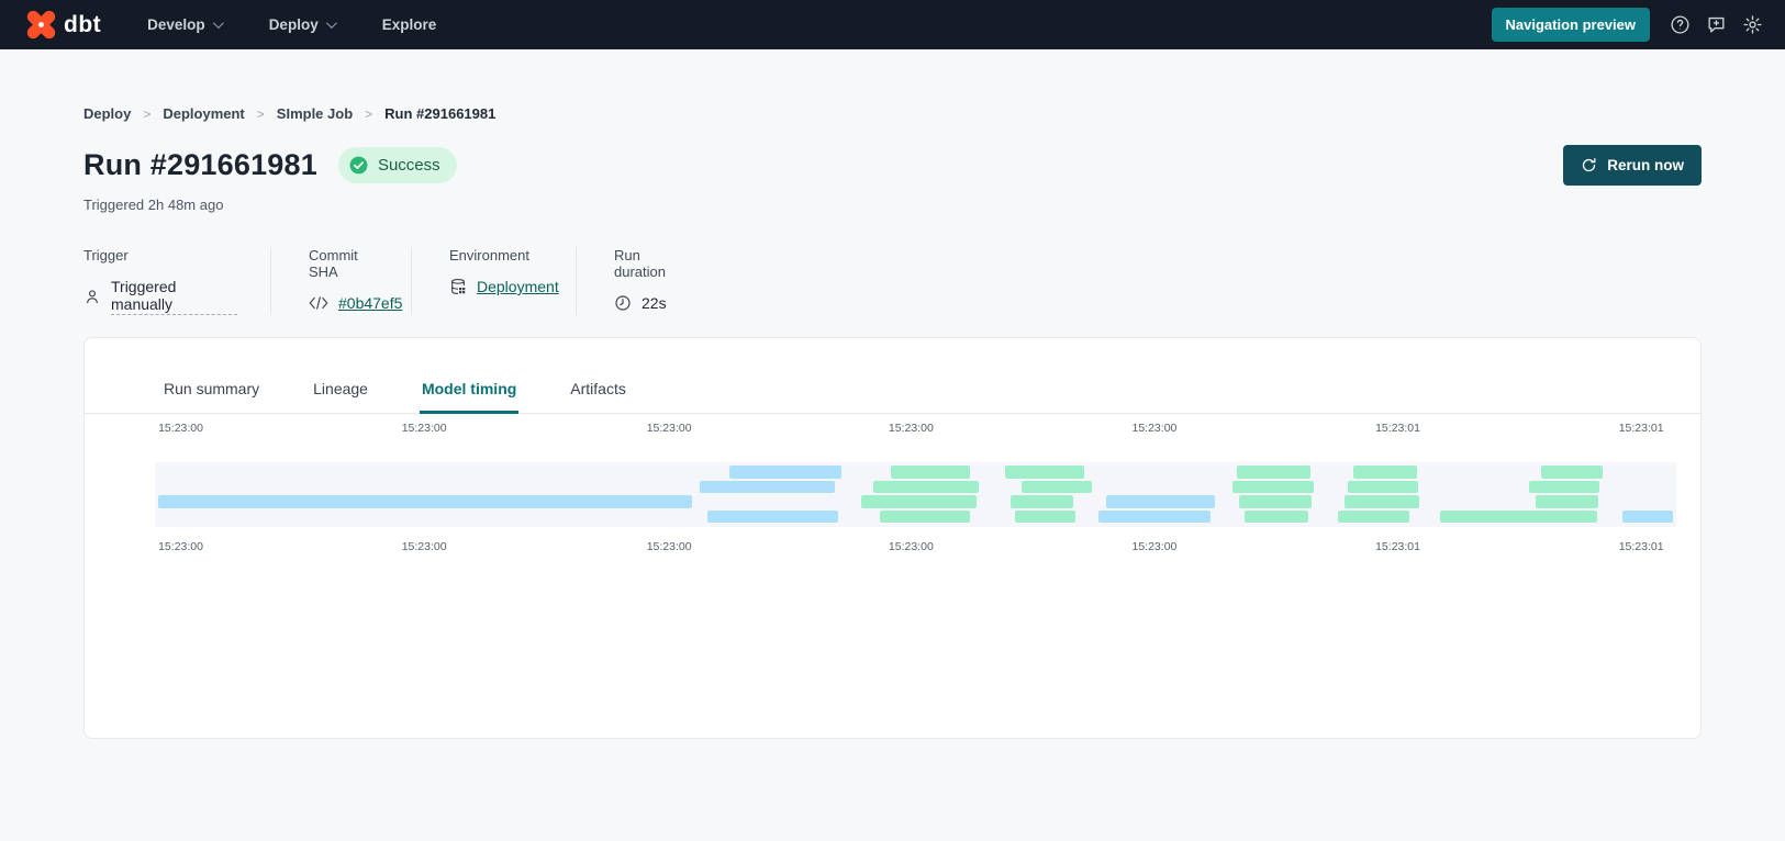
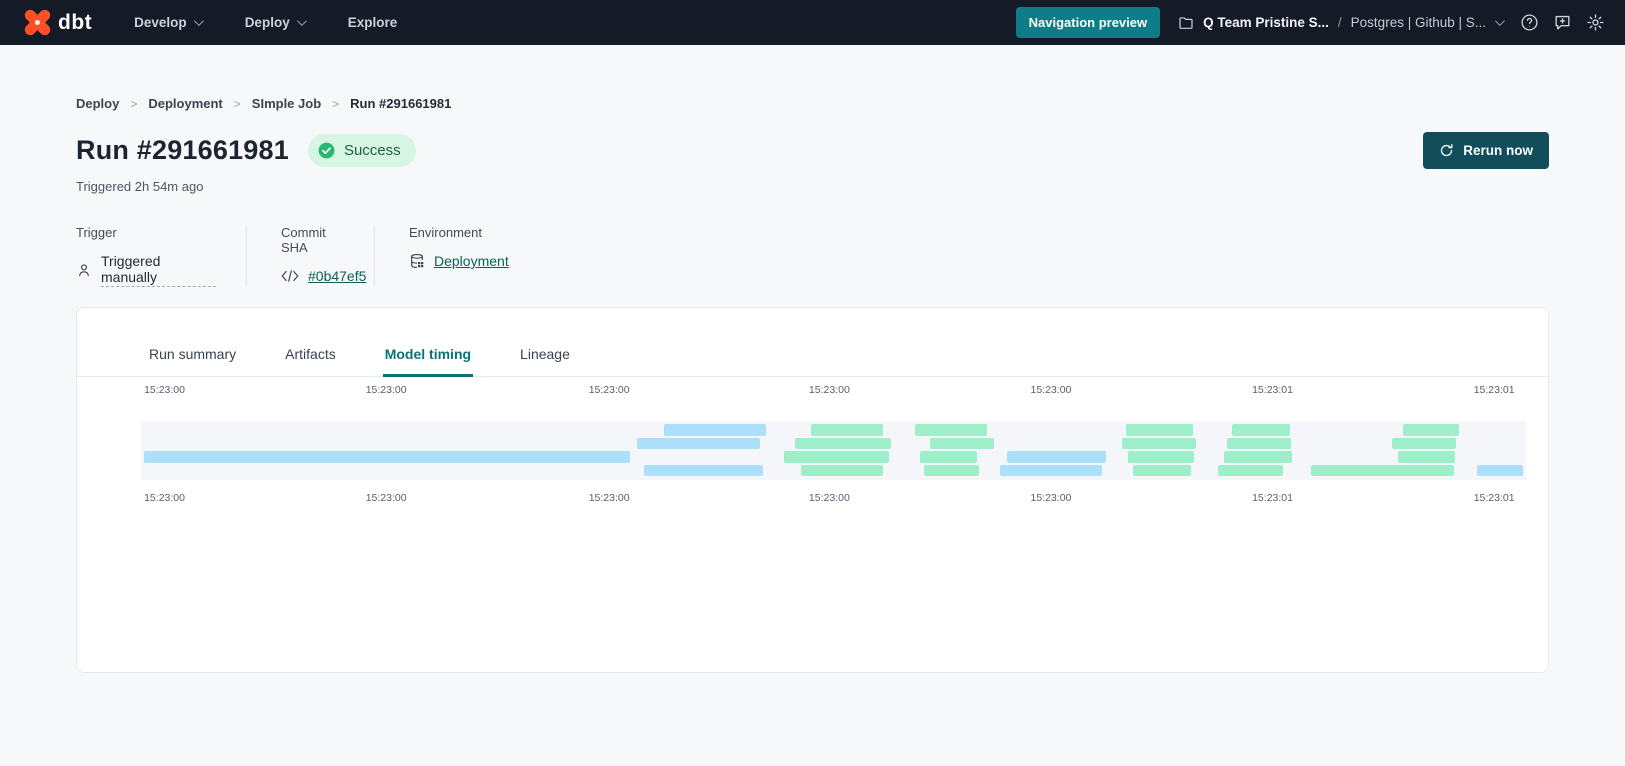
  dbt
  Develop
  Deploy
  Explore
  Navigation preview
+ Q Team Pristine S...
+ /
+ Postgres | Github | S...
  Deploy
  >
  Deployment
  >
  SImple Job
  >
  Run #291661981
  Run #291661981
  Success
  Rerun now
- Triggered 2h 48m ago
+ Triggered 2h 54m ago
  Trigger
  Triggered manually
  Commit SHA
  #0b47ef5
  Environment
  Deployment
- Run duration
- 22s
  Run summary
- Lineage
+ Artifacts
  Model timing
- Artifacts
+ Lineage
  15:23:00
  15:23:00
  15:23:00
  15:23:00
  15:23:00
  15:23:01
  15:23:01
  15:23:00
  15:23:00
  15:23:00
  15:23:00
  15:23:00
  15:23:01
  15:23:01
